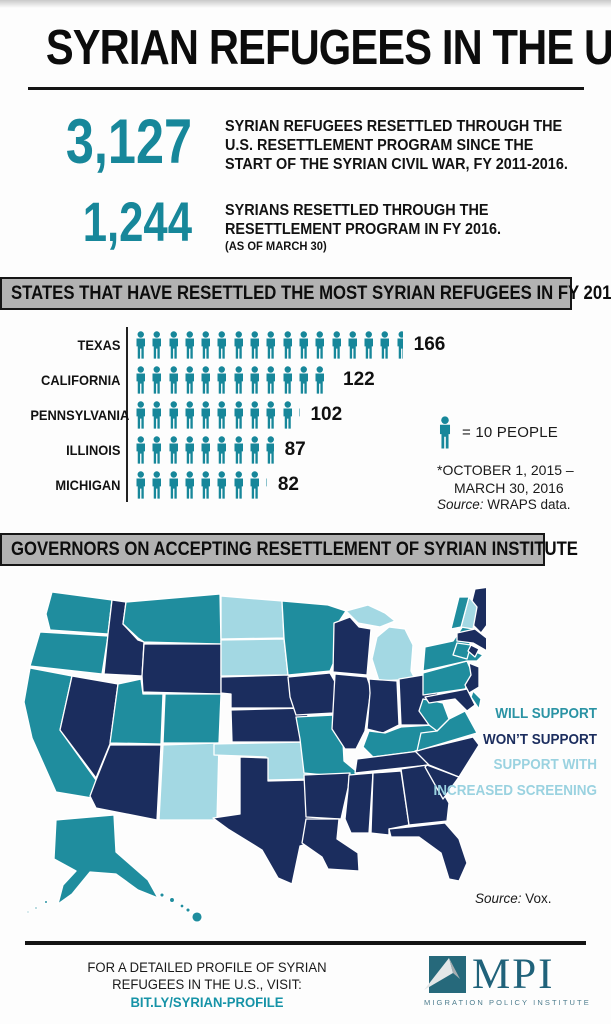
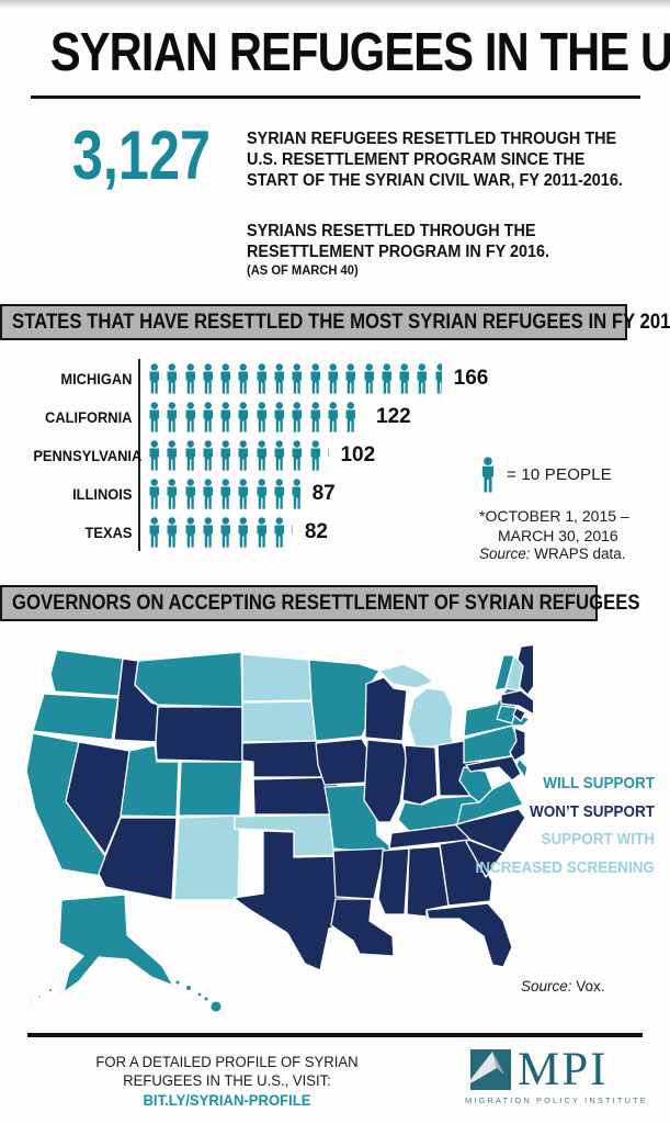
  SYRIAN REFUGEES IN THE U
  3,127
  SYRIAN REFUGEES RESETTLED THROUGH THE U.S. RESETTLEMENT PROGRAM SINCE THE START OF THE SYRIAN CIVIL WAR, FY 2011-2016.
- 1,244
  SYRIANS RESETTLED THROUGH THE RESETTLEMENT PROGRAM IN FY 2016.
- (AS OF MARCH 30)
+ (AS OF MARCH 40)
  STATES THAT HAVE RESETTLED THE MOST SYRIAN REFUGEES IN FY 201
- TEXAS
+ MICHIGAN
  166
  CALIFORNIA
  122
  PENNSYLVANIA
  102
  ILLINOIS
  87
- MICHIGAN
+ TEXAS
  82
  = 10 PEOPLE
  *OCTOBER 1, 2015 –
  MARCH 30, 2016
  Source: WRAPS data.
- GOVERNORS ON ACCEPTING RESETTLEMENT OF SYRIAN INSTITUTE
+ GOVERNORS ON ACCEPTING RESETTLEMENT OF SYRIAN REFUGEES
  WILL SUPPORT
  WON’T SUPPORT
  SUPPORT WITH
  INCREASED SCREENING
  Source: Vox.
  FOR A DETAILED PROFILE OF SYRIAN
  REFUGEES IN THE U.S., VISIT:
  BIT.LY/SYRIAN-PROFILE
  MPI
  MIGRATION POLICY INSTITUTE
